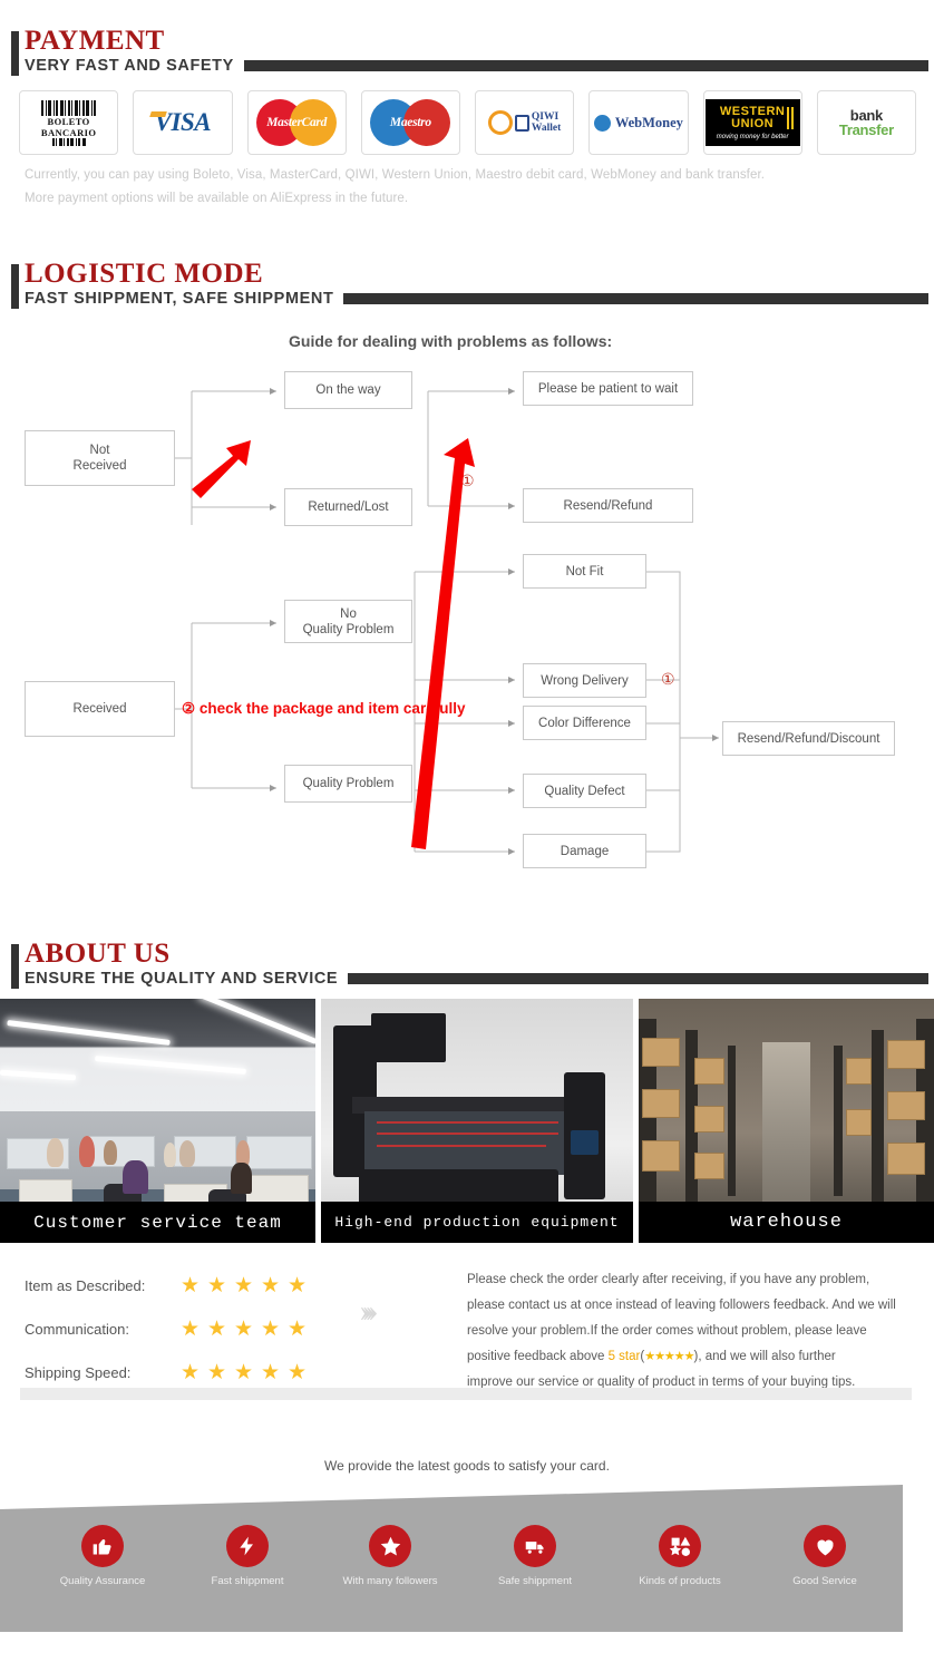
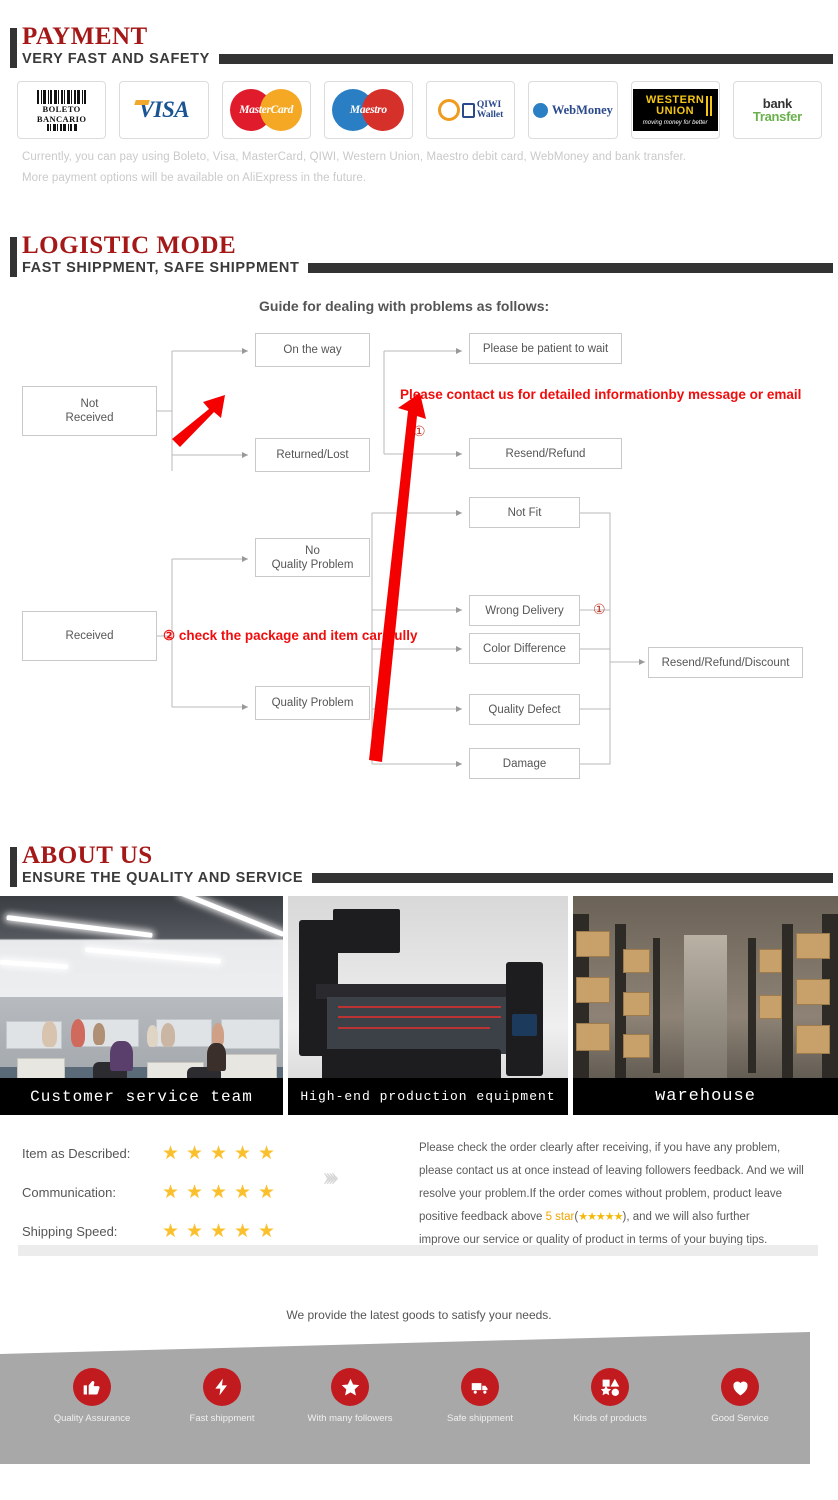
  PAYMENT
  VERY FAST AND SAFETY
  BOLETO
  BANCARIO
  VISA
  MasterCard
  Maestro
  QIWI
  Wallet
  WebMoney
  WESTERN
  UNION
  bank
  Transfer
  Currently, you can pay using Boleto, Visa, MasterCard, QIWI, Western Union, Maestro debit card, WebMoney and bank transfer.
  More payment options will be available on AliExpress in the future.
  LOGISTIC MODE
  FAST SHIPPMENT, SAFE SHIPPMENT
  Guide for dealing with problems as follows:
  Not
  Received
  On the way
  Returned/Lost
  Please be patient to wait
  Resend/Refund
+ Please contact us for detailed informationby message or email
  ①
  Received
  No
  Quality Problem
  Quality Problem
  ② check the package and item carully
  Not Fit
  Wrong Delivery
  Color Difference
  Quality Defect
  Damage
  Resend/Refund/Discount
  ①
  ABOUT US
  ENSURE THE QUALITY AND SERVICE
  Customer service team
  High-end production equipment
  warehouse
  Item as Described:
  ★
  ★
  ★
  ★
  ★
  Communication:
  ★
  ★
  ★
  ★
  ★
  Shipping Speed:
  ★
  ★
  ★
  ★
  ★
  ››››
  Please check the order clearly after receiving, if you have any problem,
  please contact us at once instead of leaving followers feedback. And we will
- resolve your problem.If the order comes without problem, please leave
+ resolve your problem.If the order comes without problem, product leave
  positive feedback above 5 star(★★★★★), and we will also further
  improve our service or quality of product in terms of your buying tips.
- We provide the latest goods to satisfy your card.
+ We provide the latest goods to satisfy your needs.
  Quality Assurance
  Fast shippment
  With many followers
  Safe shippment
  Kinds of products
  Good Service
